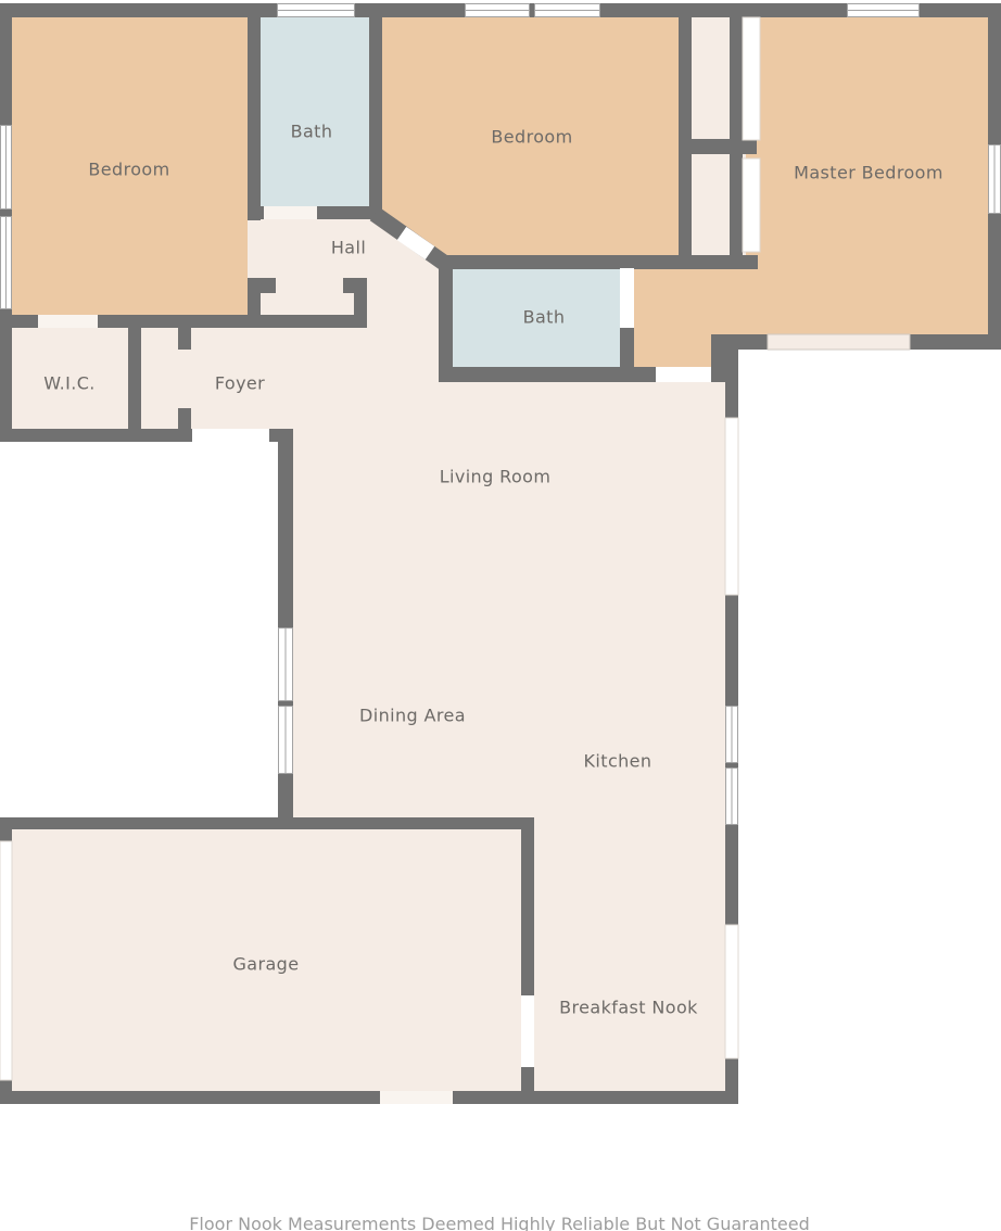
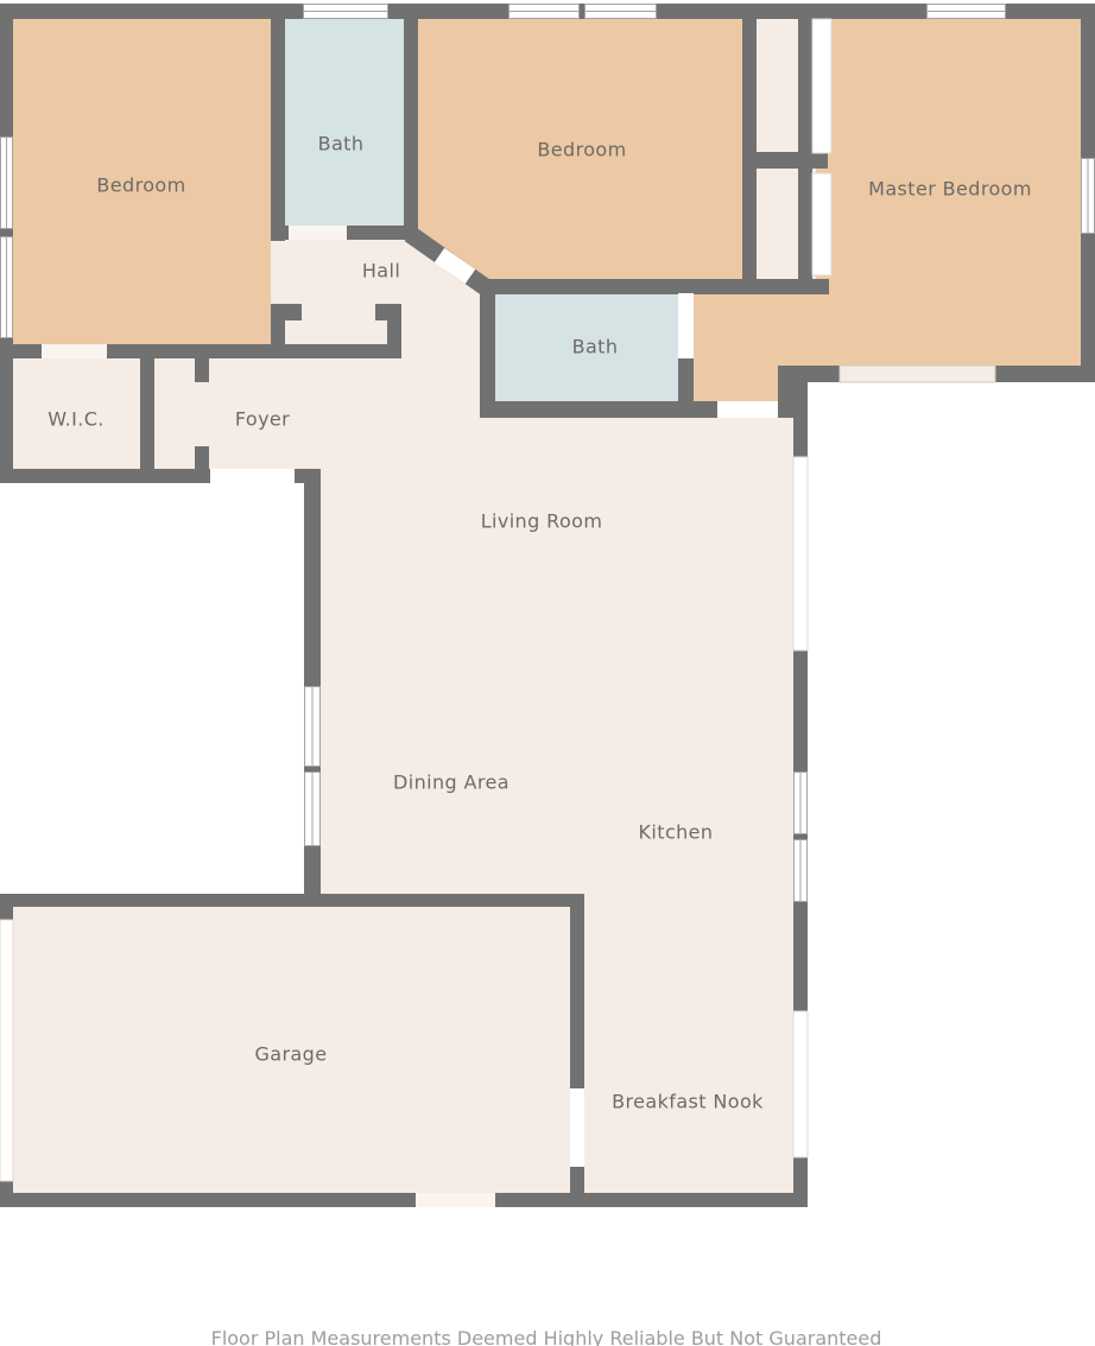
  Bedroom
  Bath
  Bedroom
  Master Bedroom
  Hall
  W.I.C.
  Foyer
  Bath
  Living Room
  Dining Area
  Kitchen
  Garage
  Breakfast Nook
- Floor Nook Measurements Deemed Highly Reliable But Not Guaranteed
+ Floor Plan Measurements Deemed Highly Reliable But Not Guaranteed
